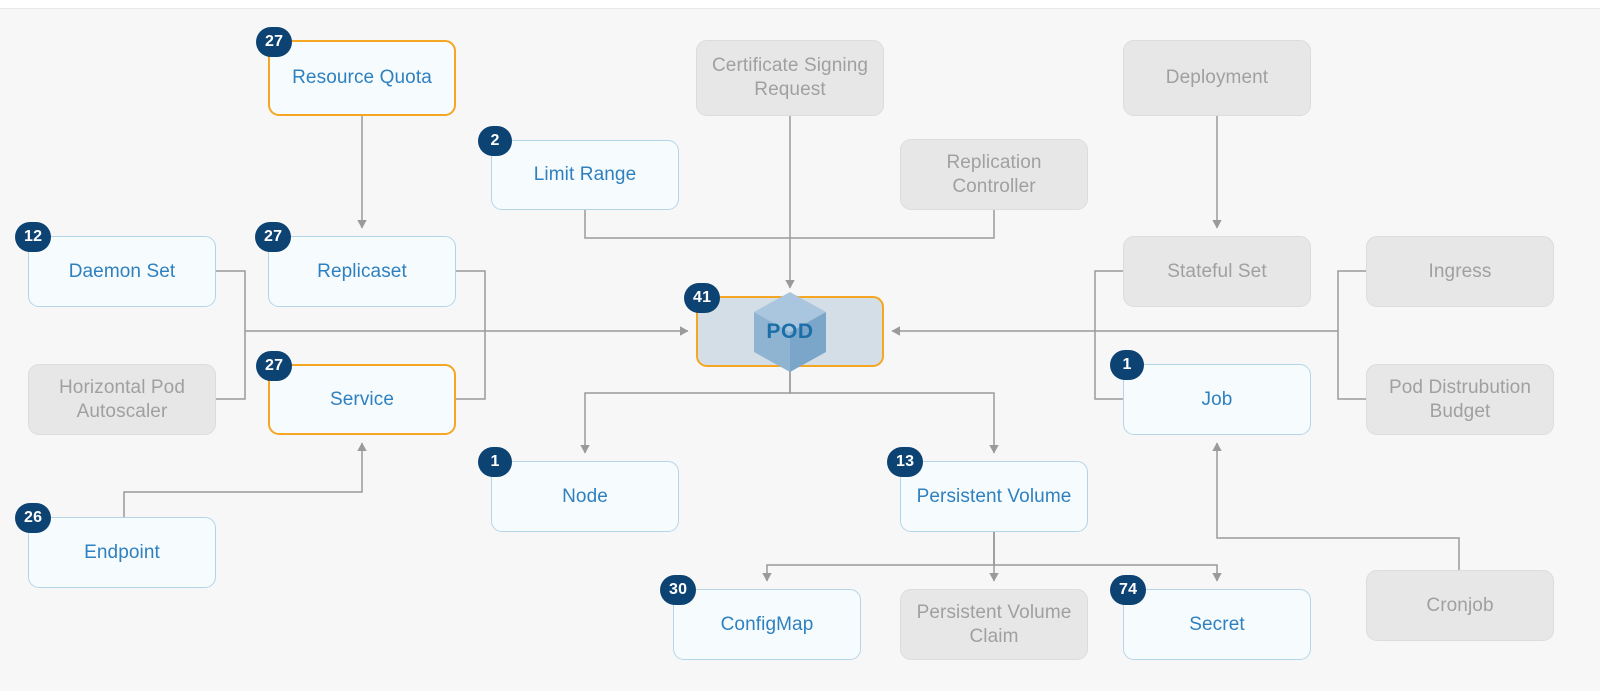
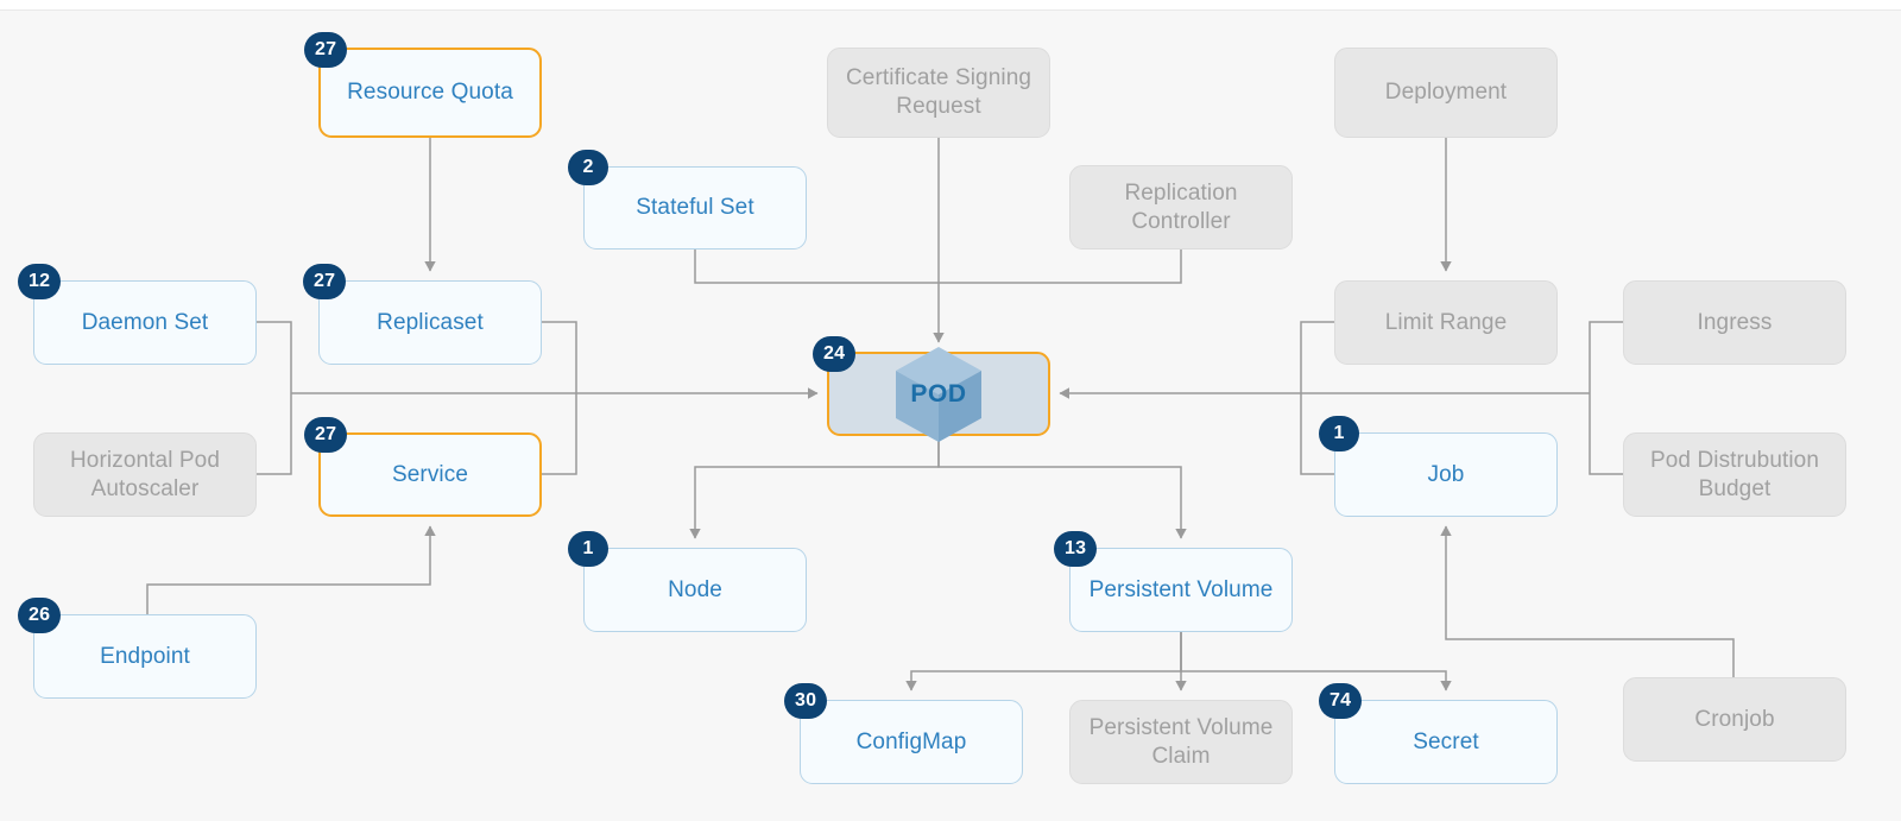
  Resource Quota
  27
- Limit Range
+ Stateful Set
  2
  Certificate Signing Request
  Replication Controller
  Deployment
  Daemon Set
  12
  Replicaset
  27
  POD
- 41
+ 24
- Stateful Set
+ Limit Range
  Ingress
  Horizontal Pod Autoscaler
  Service
  27
  Job
  1
  Pod Distrubution Budget
  Node
  1
  Persistent Volume
  13
  Endpoint
  26
  ConfigMap
  30
  Persistent Volume Claim
  Secret
  74
  Cronjob
